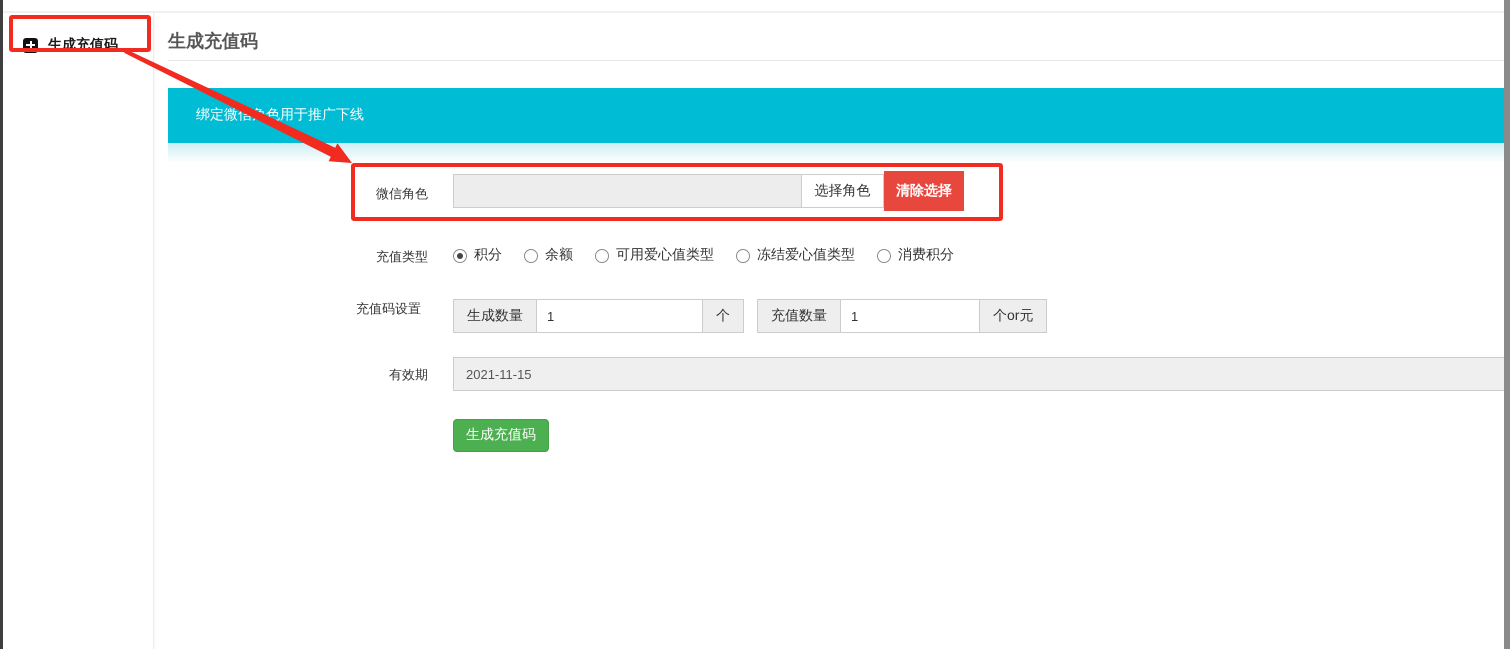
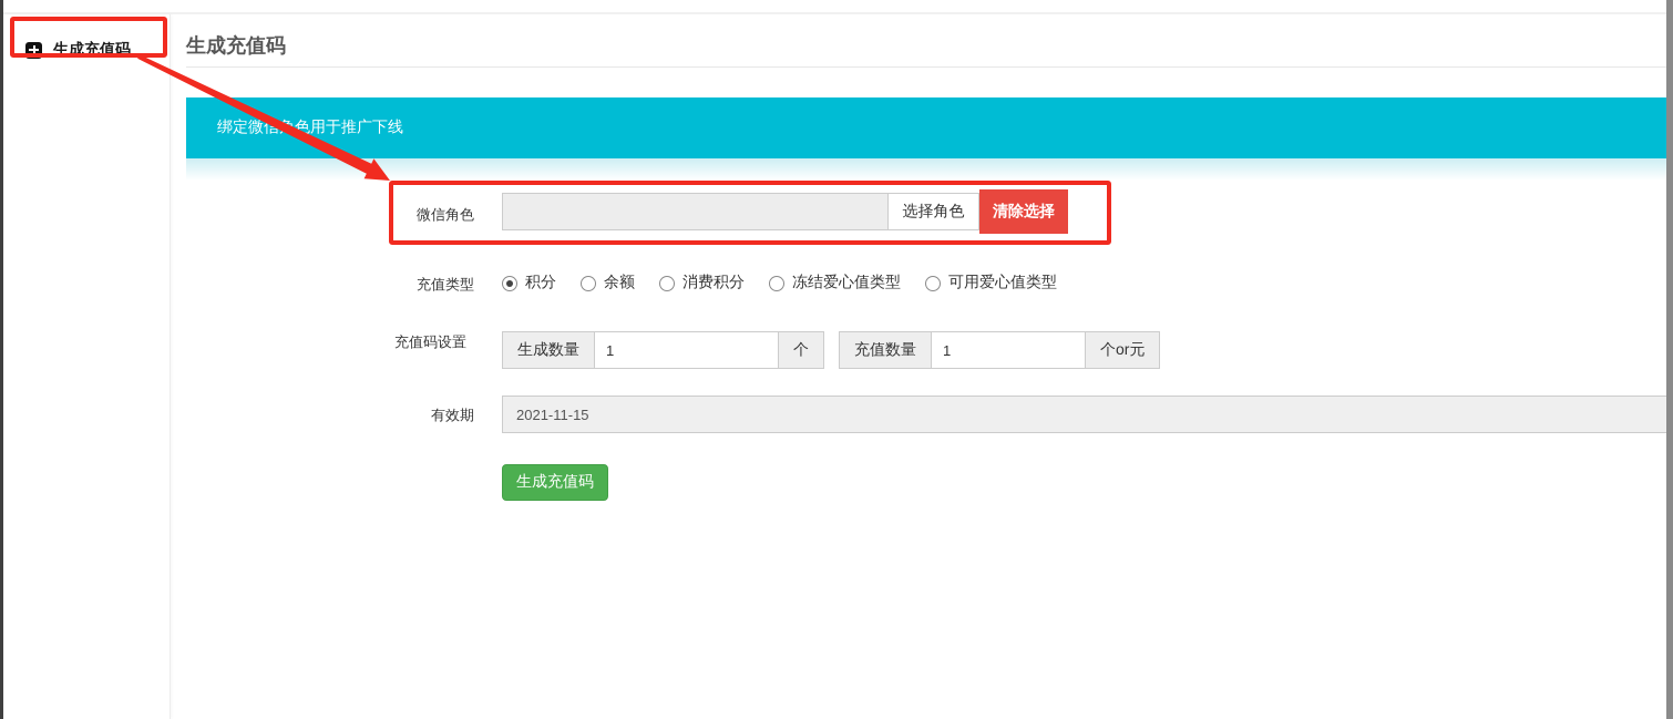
  生成充值码
  生成充值码
  绑定微信色用于推广下线
  微信角色
  选择角色
  清除选择
  充值类型
  积分
  余额
- 可用爱心值类型
+ 消费积分
  冻结爱心值类型
- 消费积分
+ 可用爱心值类型
  充值码设置
  生成数量
  1
  个
  充值数量
  1
  个or元
  有效期
  2021-11-15
  生成充值码
